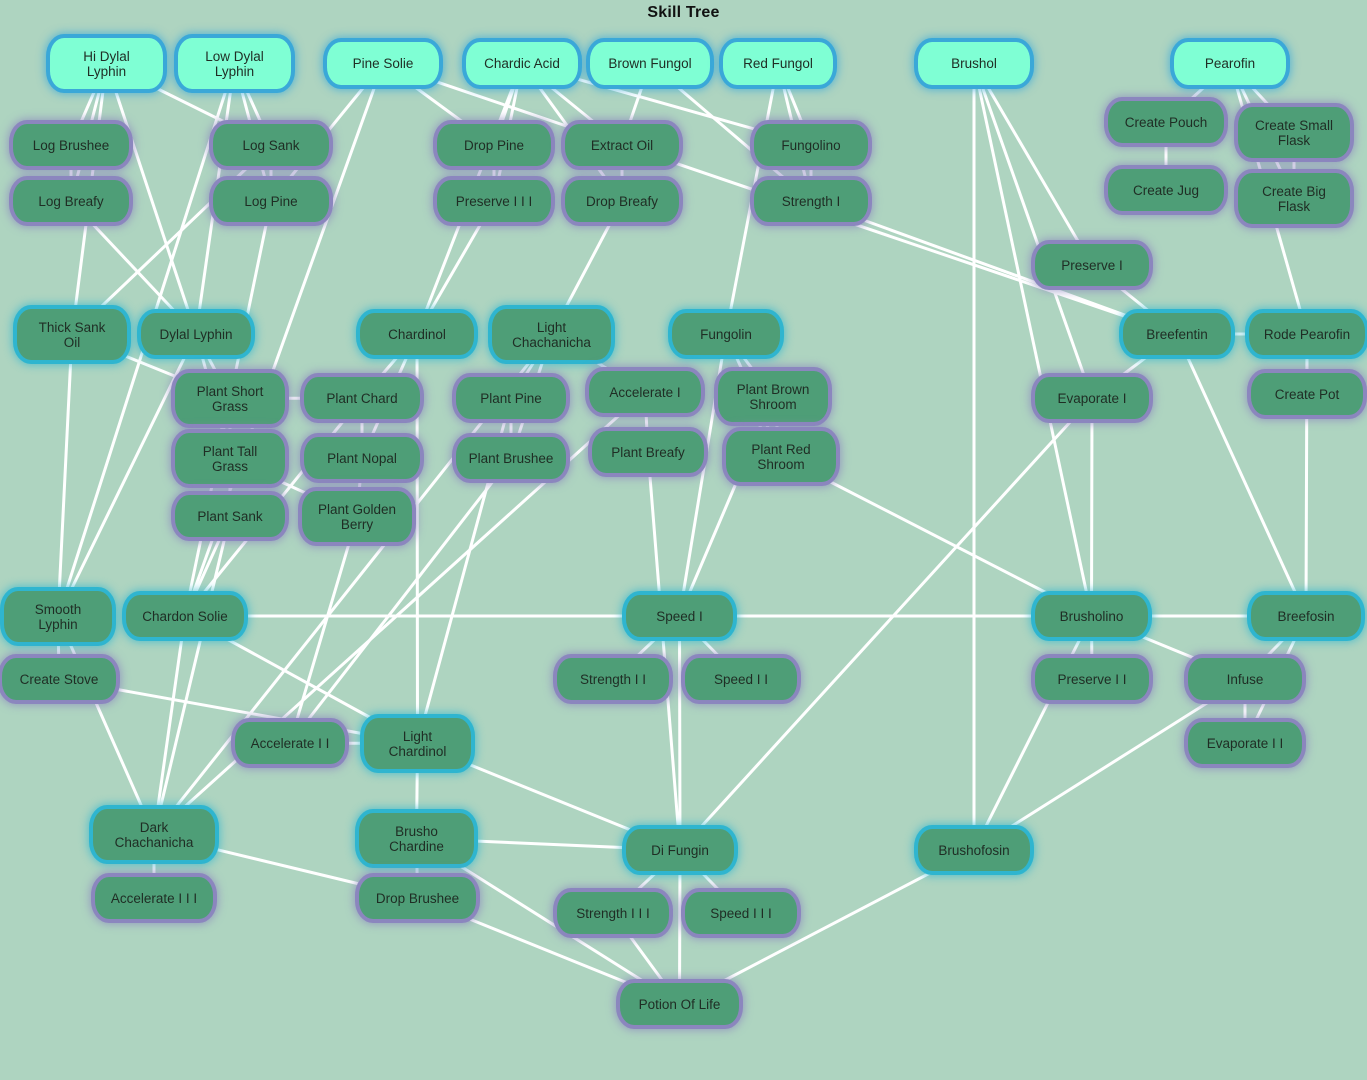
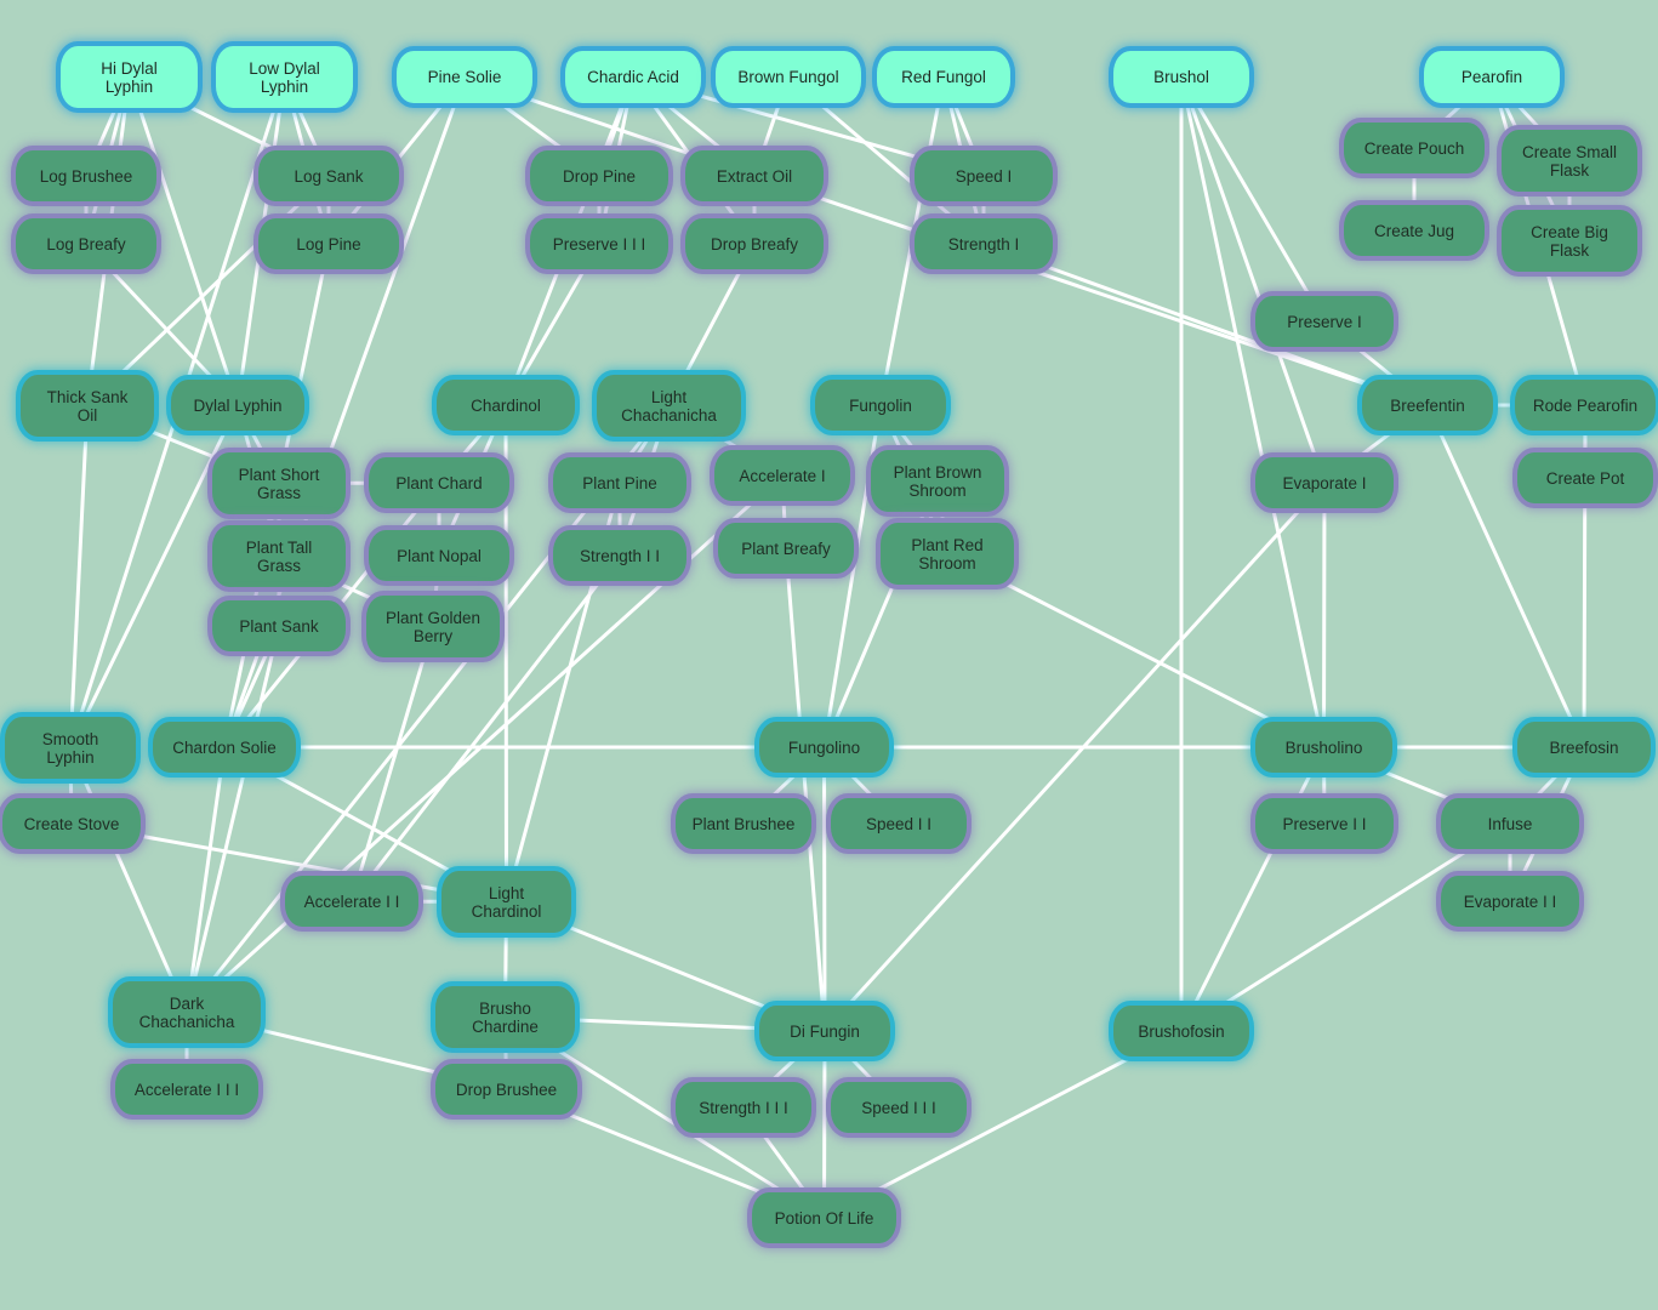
- Skill Tree
  Hi Dylal
  Lyphin
  Low Dylal
  Lyphin
  Pine Solie
  Chardic Acid
  Brown Fungol
  Red Fungol
  Brushol
  Pearofin
  Log Brushee
  Log Breafy
  Log Sank
  Log Pine
  Drop Pine
  Preserve I I I
  Extract Oil
  Drop Breafy
- Fungolino
+ Speed I
  Strength I
  Create Pouch
  Create Jug
  Create Small
  Flask
  Create Big
  Flask
  Preserve I
  Thick Sank
  Oil
  Dylal Lyphin
  Chardinol
  Light
  Chachanicha
  Fungolin
  Breefentin
  Rode Pearofin
  Plant Short
  Grass
  Plant Tall
  Grass
  Plant Sank
  Plant Chard
  Plant Nopal
  Plant Golden
  Berry
  Plant Pine
- Plant Brushee
+ Strength I I
  Accelerate I
  Plant Breafy
  Plant Brown
  Shroom
  Plant Red
  Shroom
  Evaporate I
  Create Pot
  Smooth
  Lyphin
  Chardon Solie
- Speed I
+ Fungolino
  Brusholino
  Breefosin
  Create Stove
- Strength I I
+ Plant Brushee
  Speed I I
  Preserve I I
  Infuse
  Evaporate I I
  Accelerate I I
  Light
  Chardinol
  Dark
  Chachanicha
  Accelerate I I I
  Brusho
  Chardine
  Drop Brushee
  Di Fungin
  Strength I I I
  Speed I I I
  Brushofosin
  Potion Of Life
